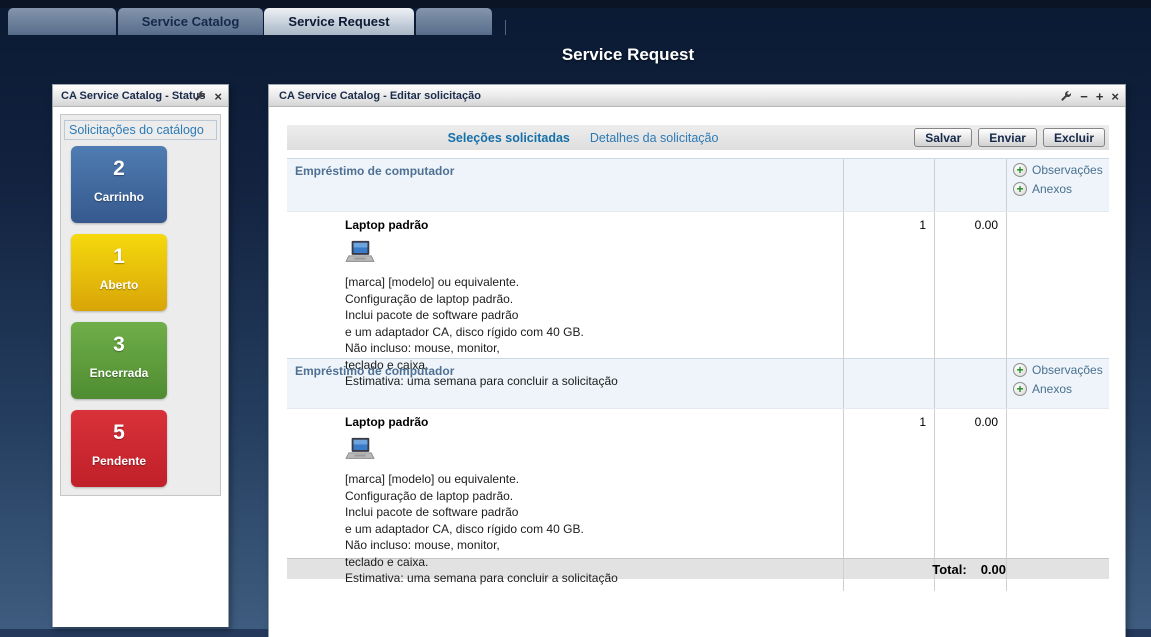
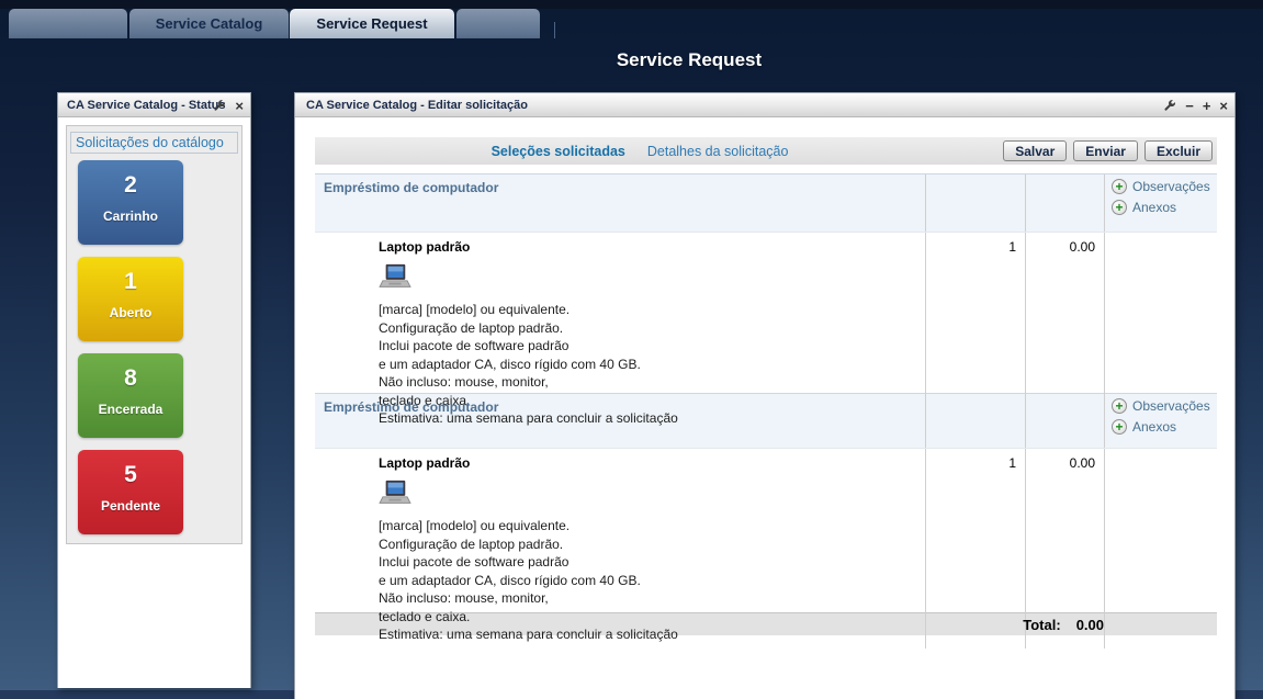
  Service Catalog
  Service Request
  Service Request
  CA Service Catalog - Statu
  ×
  Solicitações do catálogo
  2
  Carrinho
  1
  Aberto
- 3
+ 8
  Encerrada
  5
  Pendente
  CA Service Catalog - Editar solicitação
  −
  +
  ×
  Seleções solicitadas
  Detalhes da solicitação
  Salvar
  Enviar
  Excluir
  Empréstimo de computador
  +
  Observações
  +
  Anexos
  Laptop padrão
  [marca] [modelo] ou equivalente.
  Configuração de laptop padrão.
  Inclui pacote de software padrão
  e um adaptador CA, disco rígido com 40 GB.
  Não incluso: mouse, monitor,
  teclado e caixa.
  Estimativa: uma semana para concluir a solicitação
  1
  0.00
  Empréstimo de computador
  +
  Observações
  +
  Anexos
  Laptop padrão
  [marca] [modelo] ou equivalente.
  Configuração de laptop padrão.
  Inclui pacote de software padrão
  e um adaptador CA, disco rígido com 40 GB.
  Não incluso: mouse, monitor,
  teclado e caixa.
  Estimativa: uma semana para concluir a solicitação
  1
  0.00
  Total:
  0.00
